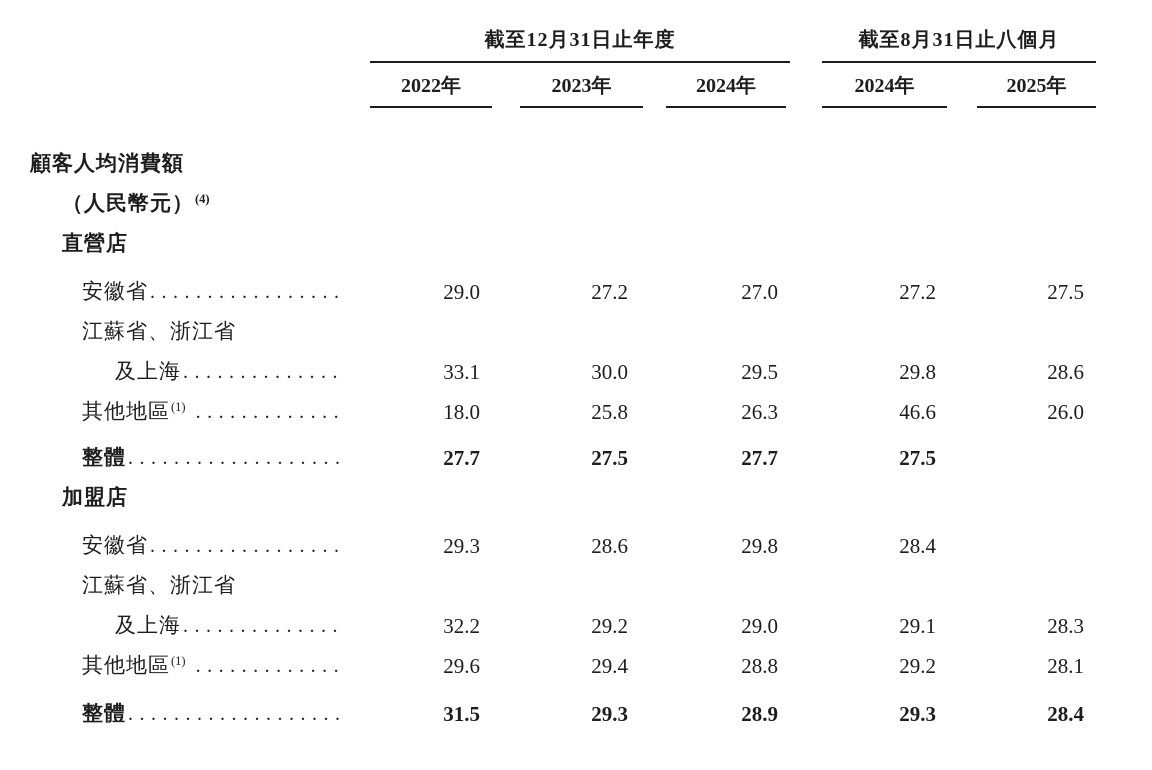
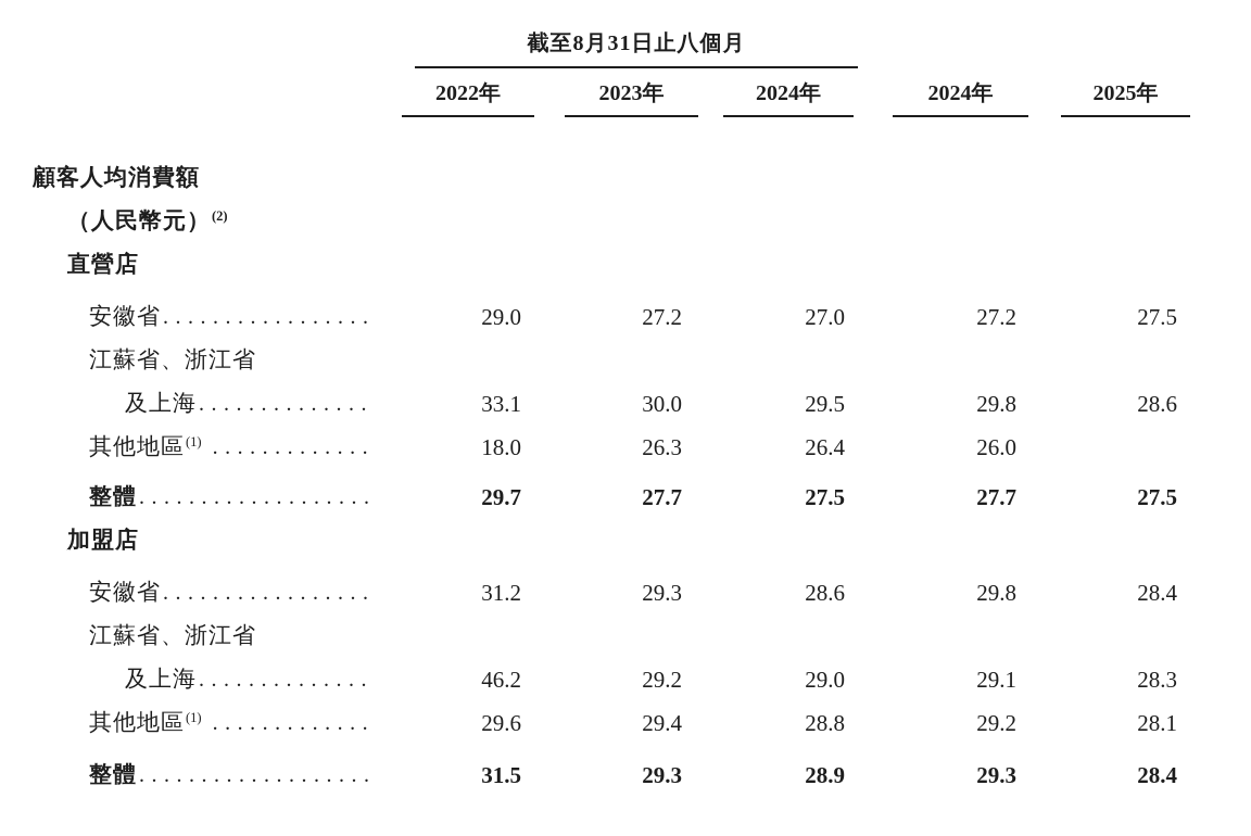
- 截至12月31日止年度
  截至8月31日止八個月
  2022年
  2023年
  2024年
  2024年
  2025年
  顧客人均消費額
  （人民幣元）
- (4)
+ (2)
  直營店
  安徽省
  29.0
  27.2
  27.0
  27.2
  27.5
  江蘇省、浙江省
  及上海
  33.1
  30.0
  29.5
  29.8
  28.6
  其他地區
  (1)
  18.0
- 25.8
  26.3
- 46.6
+ 26.4
  26.0
  整體
+ 29.7
  27.7
  27.5
  27.7
  27.5
  加盟店
  安徽省
+ 31.2
  29.3
  28.6
  29.8
  28.4
  江蘇省、浙江省
  及上海
- 32.2
+ 46.2
  29.2
  29.0
  29.1
  28.3
  其他地區
  (1)
  29.6
  29.4
  28.8
  29.2
  28.1
  整體
  31.5
  29.3
  28.9
  29.3
  28.4
